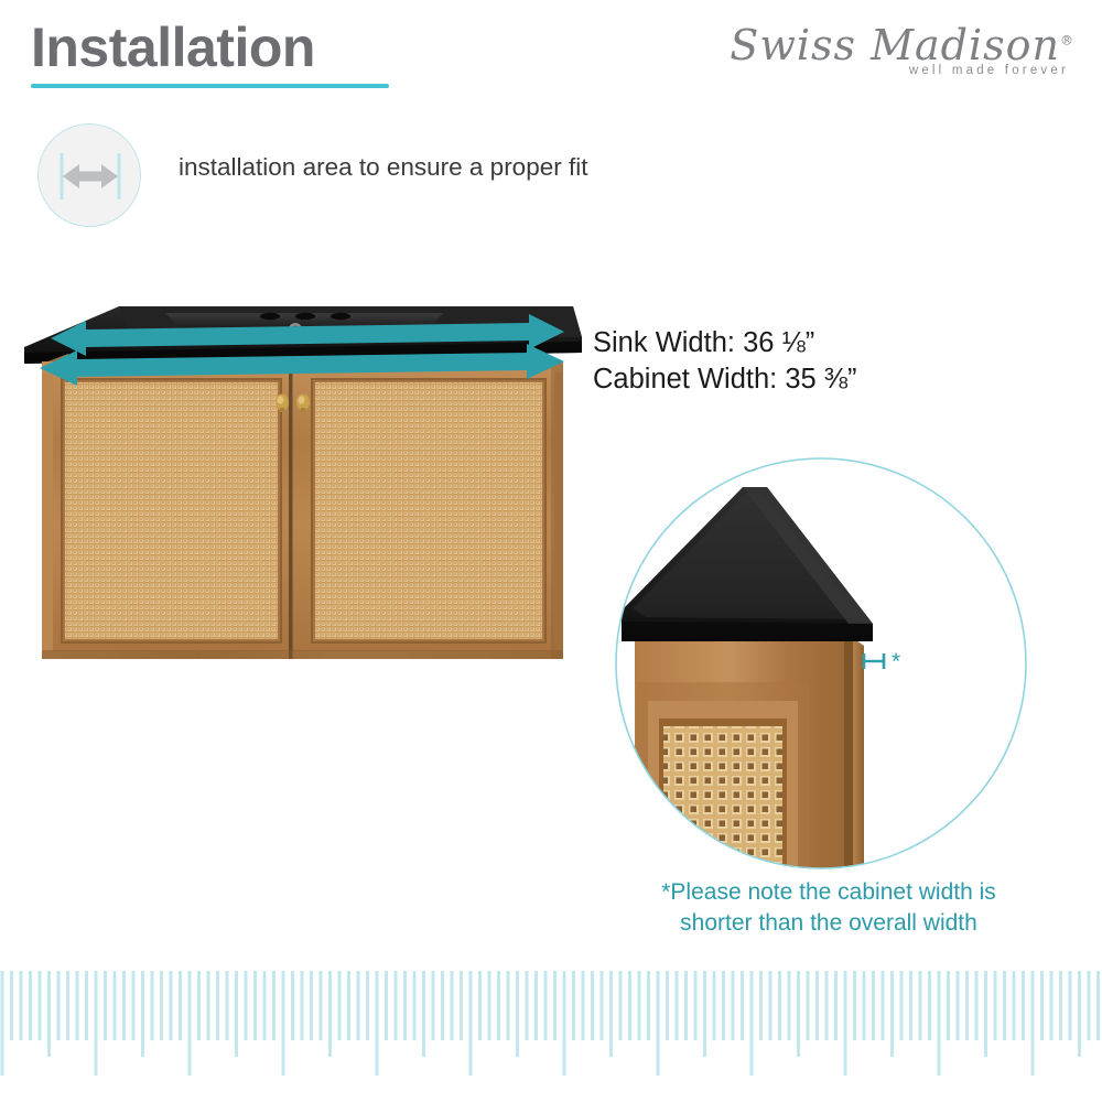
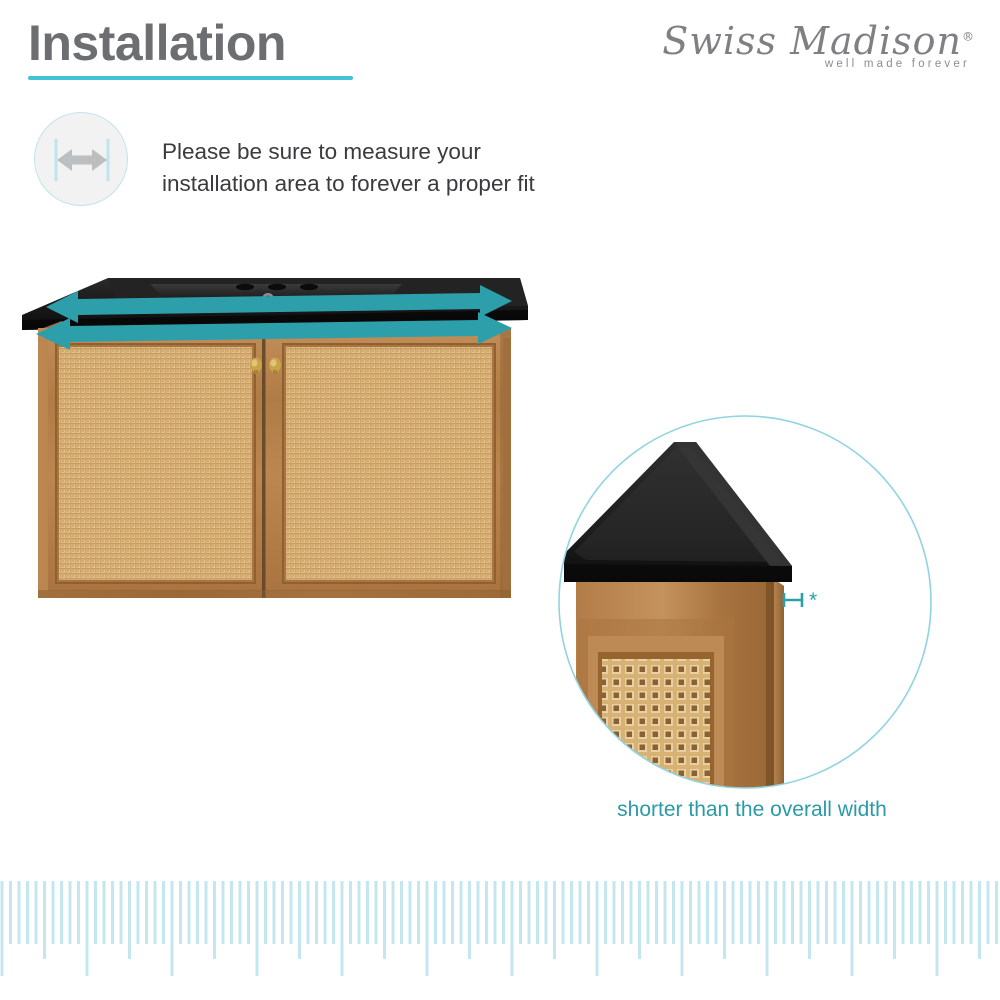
  Installation
  Swiss Madison®
  well made forever
+ Please be sure to measure your
- installation area to ensure a proper fit
+ installation area to forever a proper fit
- Sink Width: 36 ⅛”
- Cabinet Width: 35 ⅜”
  *
- *Please note the cabinet width is
  shorter than the overall width
